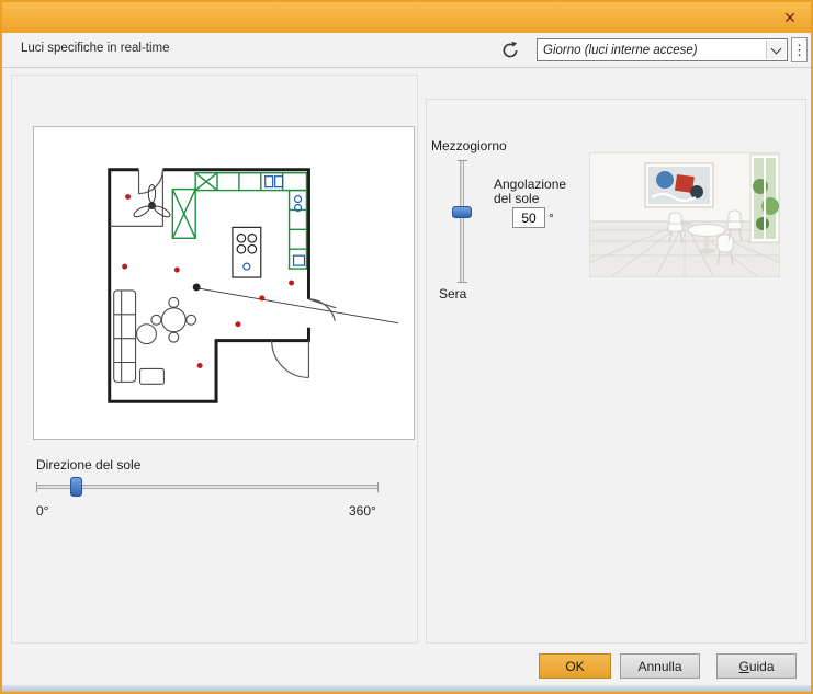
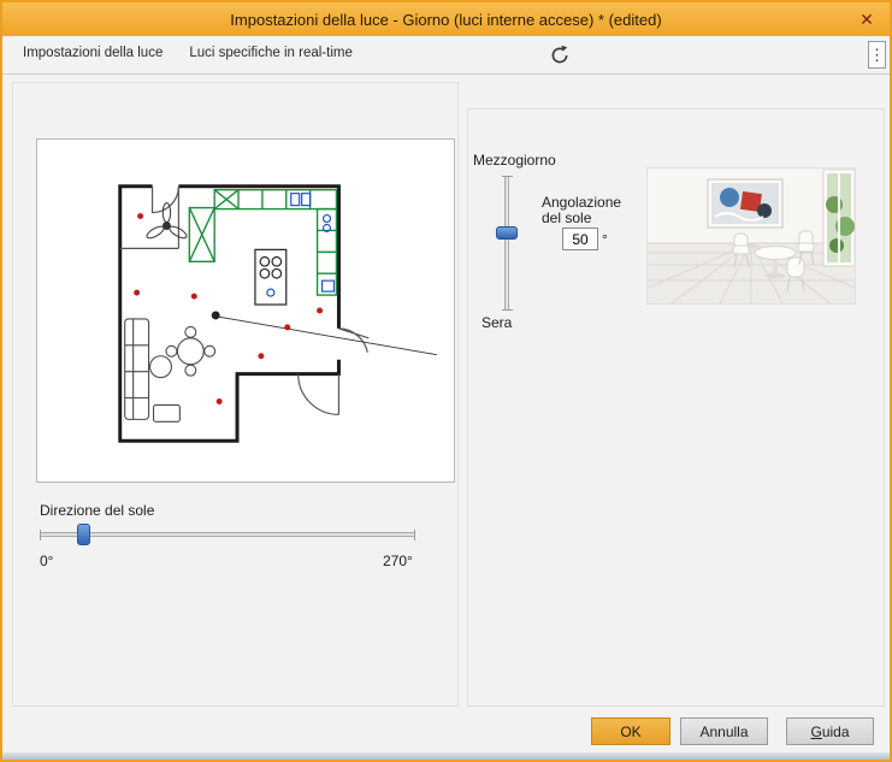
+ Impostazioni della luce - Giorno (luci interne accese) * (edited)
  ✕
+ Impostazioni della luce
  Luci specifiche in real-time
- Giorno (luci interne accese)
  ⋮
  Direzione del sole
  0°
- 360°
+ 270°
  Mezzogiorno
  Sera
  Angolazione
  del sole
  50
  °
  OK
  Annulla
  G
  uida
